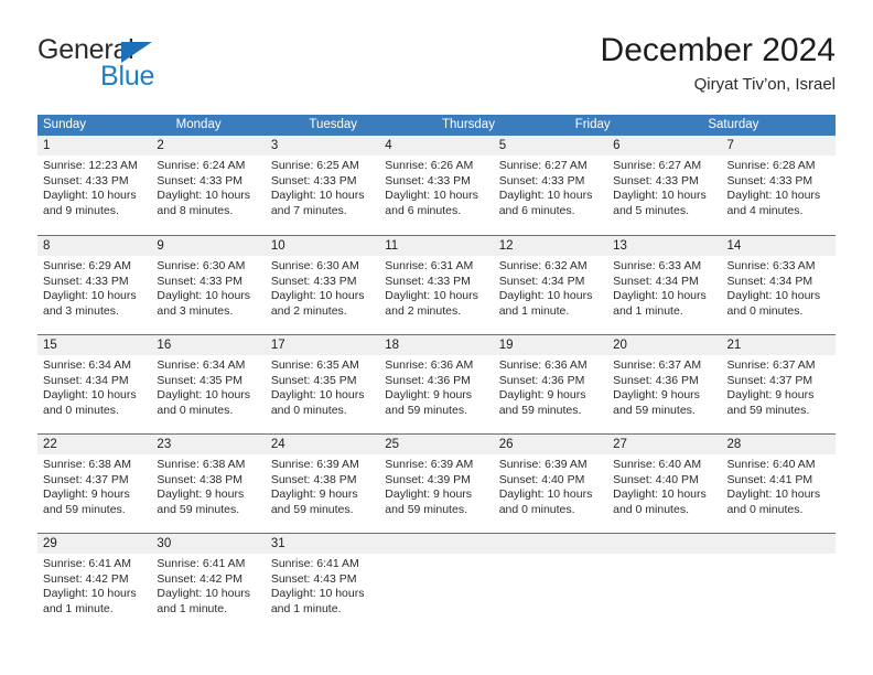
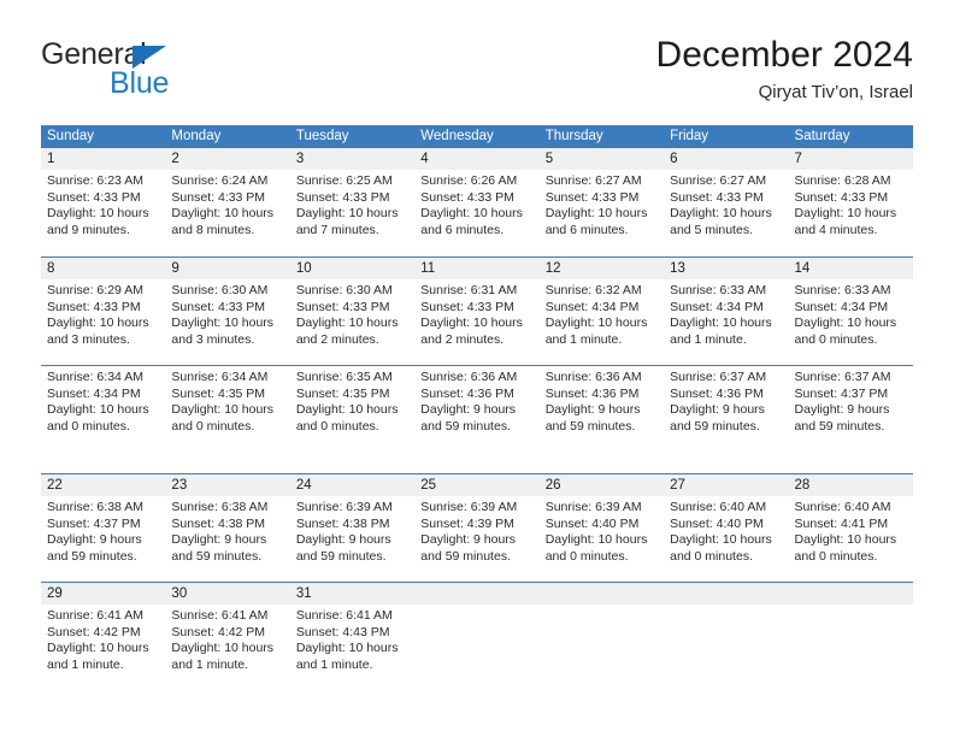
  General
  Blue
  December 2024
  Qiryat Tiv’on, Israel
  Sunday
  Monday
  Tuesday
+ Wednesday
  Thursday
  Friday
  Saturday
  1
  2
  3
  4
  5
  6
  7
- Sunrise: 12:23 AM
+ Sunrise: 6:23 AM
  Sunset: 4:33 PM
  Daylight: 10 hours
  and 9 minutes.
  Sunrise: 6:24 AM
  Sunset: 4:33 PM
  Daylight: 10 hours
  and 8 minutes.
  Sunrise: 6:25 AM
  Sunset: 4:33 PM
  Daylight: 10 hours
  and 7 minutes.
  Sunrise: 6:26 AM
  Sunset: 4:33 PM
  Daylight: 10 hours
  and 6 minutes.
  Sunrise: 6:27 AM
  Sunset: 4:33 PM
  Daylight: 10 hours
  and 6 minutes.
  Sunrise: 6:27 AM
  Sunset: 4:33 PM
  Daylight: 10 hours
  and 5 minutes.
  Sunrise: 6:28 AM
  Sunset: 4:33 PM
  Daylight: 10 hours
  and 4 minutes.
  8
  9
  10
  11
  12
  13
  14
  Sunrise: 6:29 AM
  Sunset: 4:33 PM
  Daylight: 10 hours
  and 3 minutes.
  Sunrise: 6:30 AM
  Sunset: 4:33 PM
  Daylight: 10 hours
  and 3 minutes.
  Sunrise: 6:30 AM
  Sunset: 4:33 PM
  Daylight: 10 hours
  and 2 minutes.
  Sunrise: 6:31 AM
  Sunset: 4:33 PM
  Daylight: 10 hours
  and 2 minutes.
  Sunrise: 6:32 AM
  Sunset: 4:34 PM
  Daylight: 10 hours
  and 1 minute.
  Sunrise: 6:33 AM
  Sunset: 4:34 PM
  Daylight: 10 hours
  and 1 minute.
  Sunrise: 6:33 AM
  Sunset: 4:34 PM
  Daylight: 10 hours
  and 0 minutes.
- 15
- 16
- 17
- 18
- 19
- 20
- 21
  Sunrise: 6:34 AM
  Sunset: 4:34 PM
  Daylight: 10 hours
  and 0 minutes.
  Sunrise: 6:34 AM
  Sunset: 4:35 PM
  Daylight: 10 hours
  and 0 minutes.
  Sunrise: 6:35 AM
  Sunset: 4:35 PM
  Daylight: 10 hours
  and 0 minutes.
  Sunrise: 6:36 AM
  Sunset: 4:36 PM
  Daylight: 9 hours
  and 59 minutes.
  Sunrise: 6:36 AM
  Sunset: 4:36 PM
  Daylight: 9 hours
  and 59 minutes.
  Sunrise: 6:37 AM
  Sunset: 4:36 PM
  Daylight: 9 hours
  and 59 minutes.
  Sunrise: 6:37 AM
  Sunset: 4:37 PM
  Daylight: 9 hours
  and 59 minutes.
  22
  23
  24
  25
  26
  27
  28
  Sunrise: 6:38 AM
  Sunset: 4:37 PM
  Daylight: 9 hours
  and 59 minutes.
  Sunrise: 6:38 AM
  Sunset: 4:38 PM
  Daylight: 9 hours
  and 59 minutes.
  Sunrise: 6:39 AM
  Sunset: 4:38 PM
  Daylight: 9 hours
  and 59 minutes.
  Sunrise: 6:39 AM
  Sunset: 4:39 PM
  Daylight: 9 hours
  and 59 minutes.
  Sunrise: 6:39 AM
  Sunset: 4:40 PM
  Daylight: 10 hours
  and 0 minutes.
  Sunrise: 6:40 AM
  Sunset: 4:40 PM
  Daylight: 10 hours
  and 0 minutes.
  Sunrise: 6:40 AM
  Sunset: 4:41 PM
  Daylight: 10 hours
  and 0 minutes.
  29
  30
  31
  Sunrise: 6:41 AM
  Sunset: 4:42 PM
  Daylight: 10 hours
  and 1 minute.
  Sunrise: 6:41 AM
  Sunset: 4:42 PM
  Daylight: 10 hours
  and 1 minute.
  Sunrise: 6:41 AM
  Sunset: 4:43 PM
  Daylight: 10 hours
  and 1 minute.
